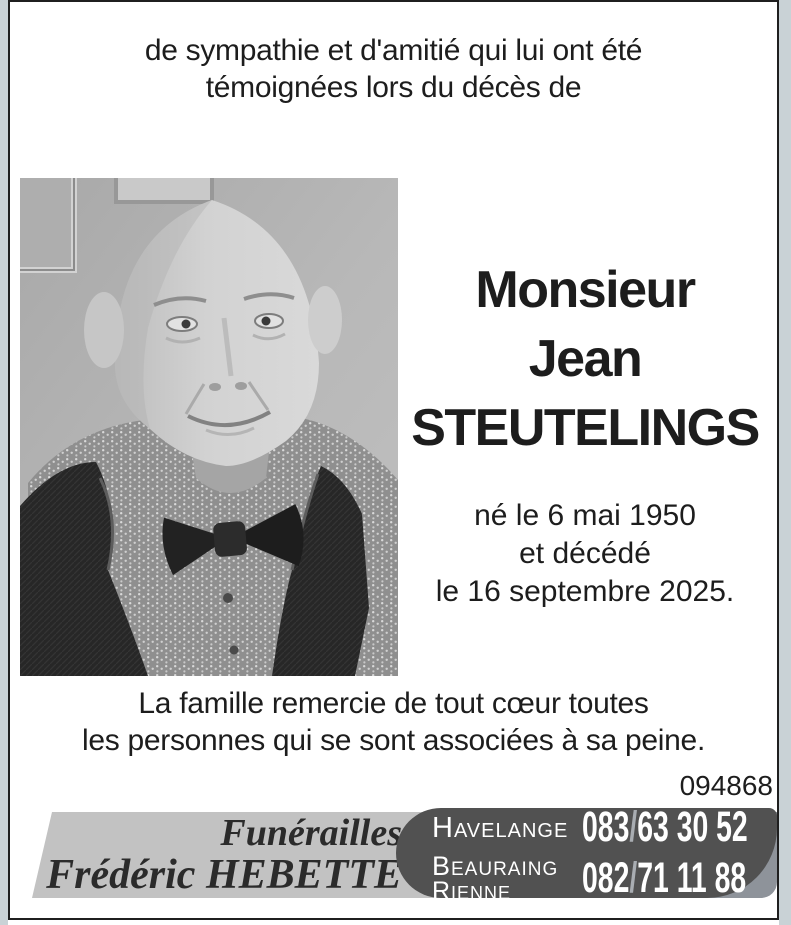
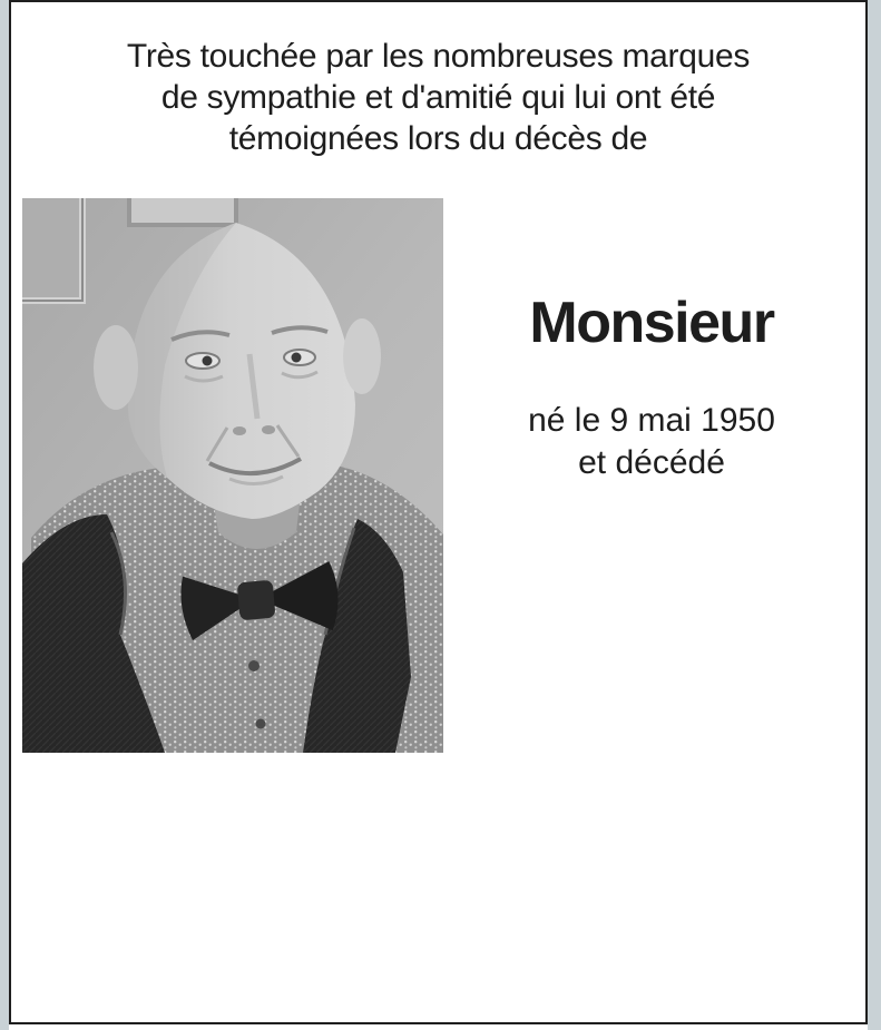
+ Très touchée par les nombreuses marques
  de sympathie et d'amitié qui lui ont été
  témoignées lors du décès de
  Monsieur
- Jean
- STEUTELINGS
- né le 6 mai 1950
+ né le 9 mai 1950
  et décédé
- le 16 septembre 2025.
- La famille remercie de tout cœur toutes
- les personnes qui se sont associées à sa peine.
- 094868
- Funérailles
- Frédéric HEBETTE
- Havelange
- 083/63 30 52
- Beauraing
- Rienne
- 082/71 11 88
